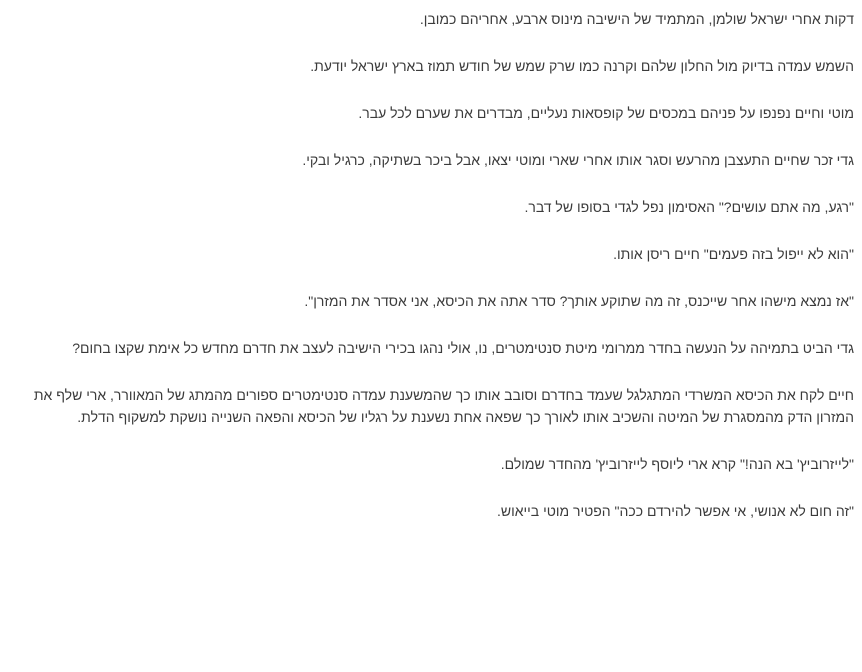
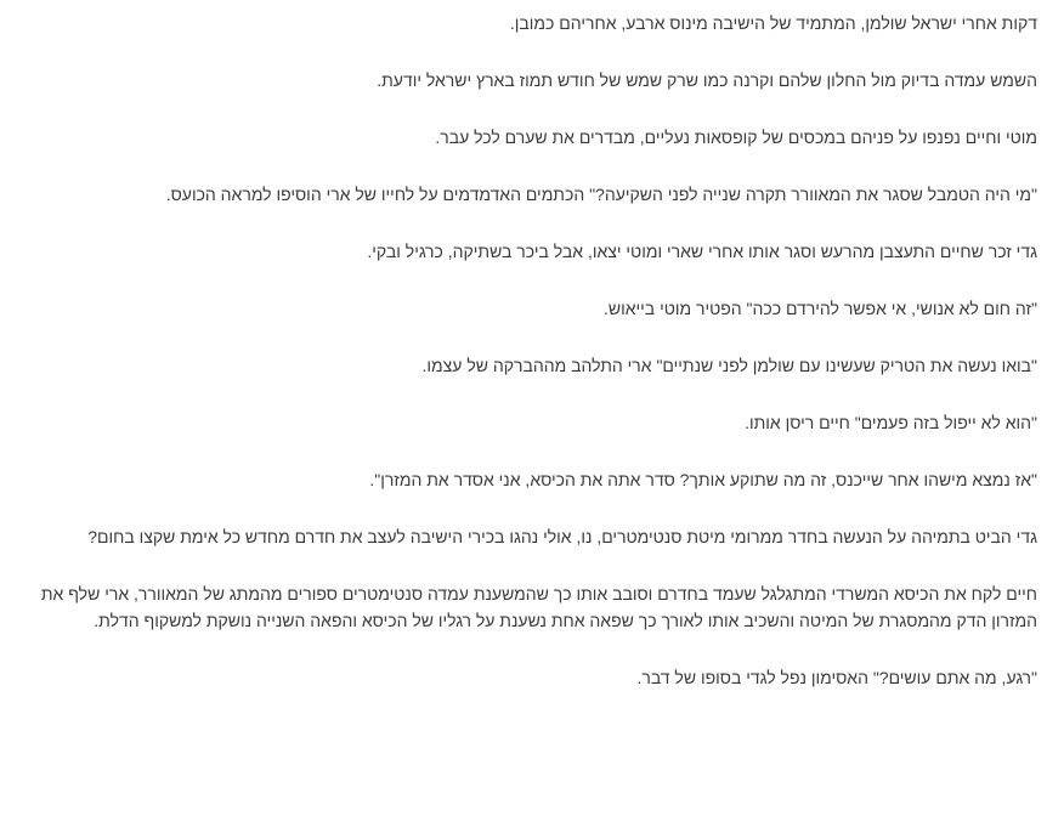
  דקות אחרי ישראל שולמן, המתמיד של הישיבה מינוס ארבע, אחריהם כמובן.
  השמש עמדה בדיוק מול החלון שלהם וקרנה כמו שרק שמש של חודש תמוז בארץ ישראל יודעת.
  מוטי וחיים נפנפו על פניהם במכסים של קופסאות נעליים, מבדרים את שערם לכל עבר.
+ "מי היה הטמבל שסגר את המאוורר תקרה שנייה לפני השקיעה?" הכתמים האדמדמים על לחייו של ארי הוסיפו למראה הכועס.
  גדי זכר שחיים התעצבן מהרעש וסגר אותו אחרי שארי ומוטי יצאו, אבל ביכר בשתיקה, כרגיל ובקי.
- "רגע, מה אתם עושים?" האסימון נפל לגדי בסופו של דבר.
+ "זה חום לא אנושי, אי אפשר להירדם ככה" הפטיר מוטי בייאוש.
+ "בואו נעשה את הטריק שעשינו עם שולמן לפני שנתיים" ארי התלהב מההברקה של עצמו.
  "הוא לא ייפול בזה פעמים" חיים ריסן אותו.
  "אז נמצא מישהו אחר שייכנס, זה מה שתוקע אותך? סדר אתה את הכיסא, אני אסדר את המזרן".
  גדי הביט בתמיהה על הנעשה בחדר ממרומי מיטת סנטימטרים, נו, אולי נהגו בכירי הישיבה לעצב את חדרם מחדש כל אימת שקצו בחום?
  חיים לקח את הכיסא המשרדי המתגלגל שעמד בחדרם וסובב אותו כך שהמשענת עמדה סנטימטרים ספורים מהמתג של המאוורר, ארי שלף את המזרון הדק מהמסגרת של המיטה והשכיב אותו לאורך כך שפאה אחת נשענת על רגליו של הכיסא והפאה השנייה נושקת למשקוף הדלת.
- "לייזרוביץ' בא הנה!" קרא ארי ליוסף לייזרוביץ' מהחדר שמולם.
- "זה חום לא אנושי, אי אפשר להירדם ככה" הפטיר מוטי בייאוש.
+ "רגע, מה אתם עושים?" האסימון נפל לגדי בסופו של דבר.
